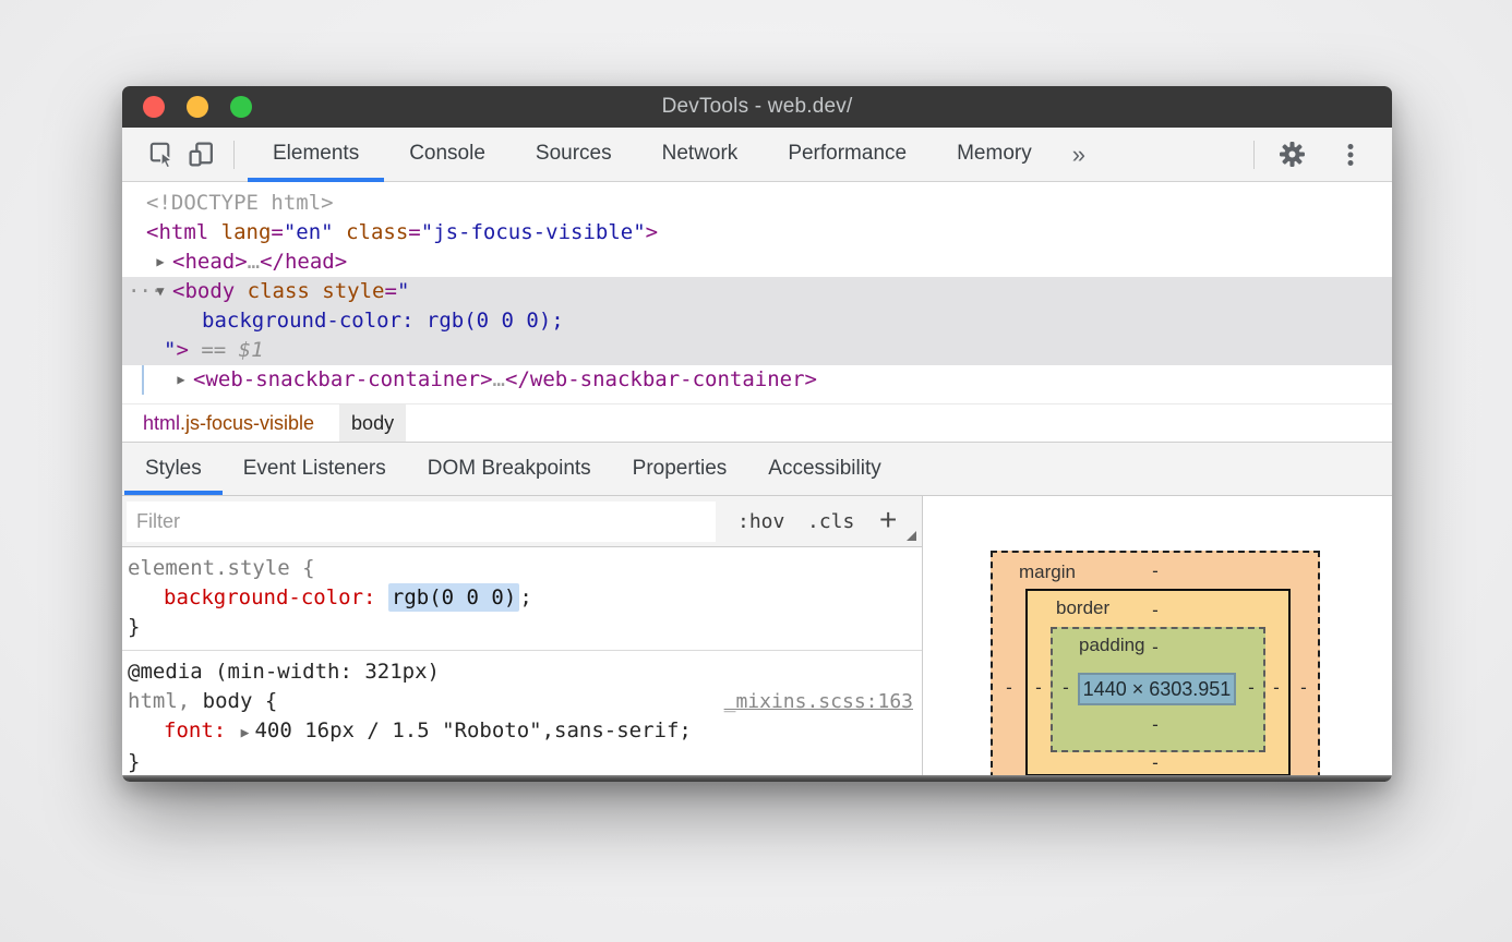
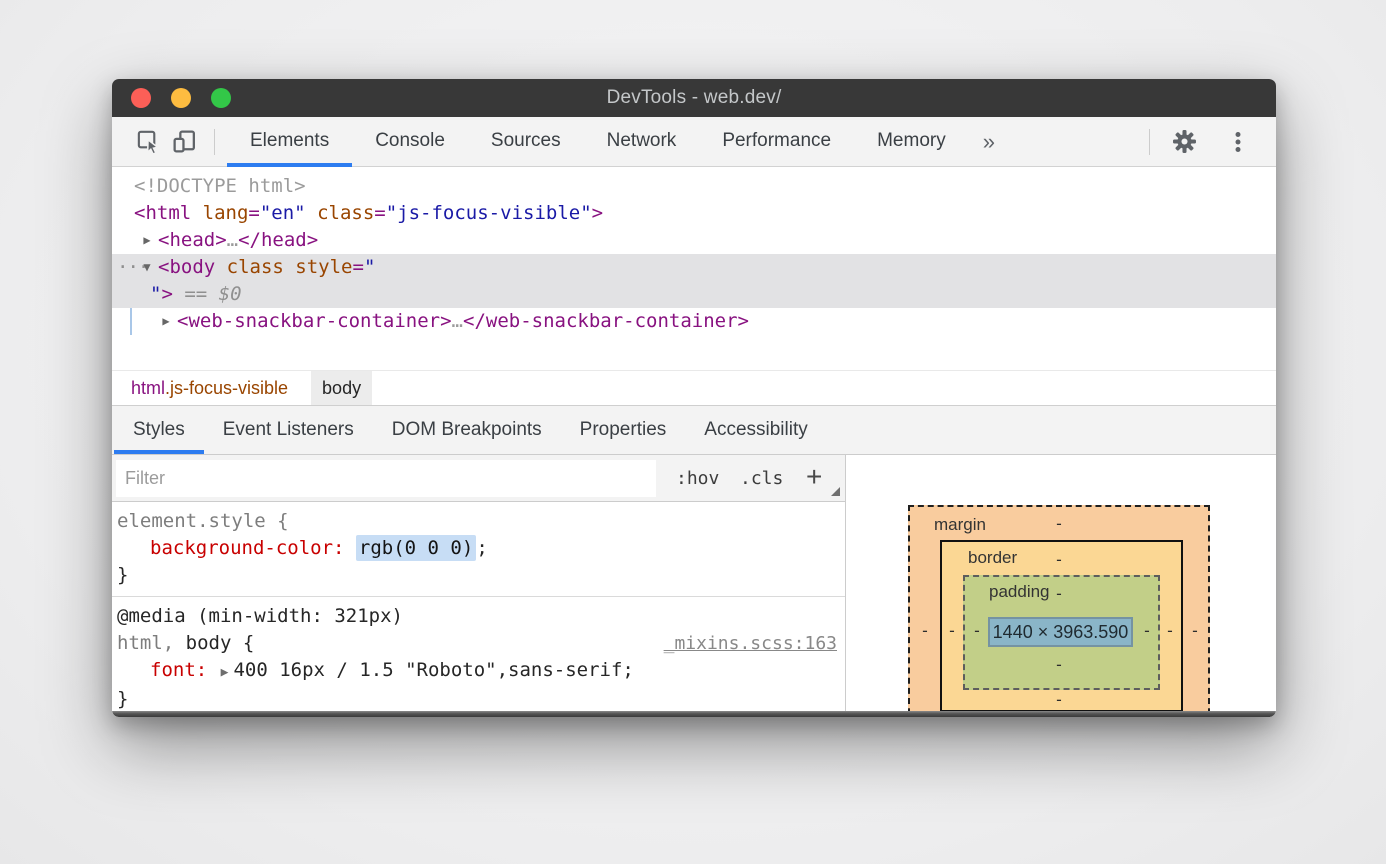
  DevTools - web.dev/
  Elements
  Console
  Sources
  Network
  Performance
  Memory
  »
  <!DOCTYPE html>
  <html lang="en" class="js-focus-visible">
  ▶
  <head>…</head>
  ···
  ▼
  <body class style="
- background-color: rgb(0 0 0);
- "> == $1
+ "> == $0
  ▶
  <web-snackbar-container>…</web-snackbar-container>
  html
  .js-focus-visible
  body
  Styles
  Event Listeners
  DOM Breakpoints
  Properties
  Accessibility
  Filter
  :hov
  .cls
  +
  element.style {
  background-color: rgb(0 0 0) ;
  }
  @media (min-width: 321px)
  html, body {
  _mixins.scss:163
  font: ▶ 400 16px / 1.5 "Roboto",sans-serif;
  }
  margin
  border
  padding
- 1440 × 6303.951
+ 1440 × 3963.590
  -
  -
  -
  -
  -
  -
  -
  -
  -
  -
  -
